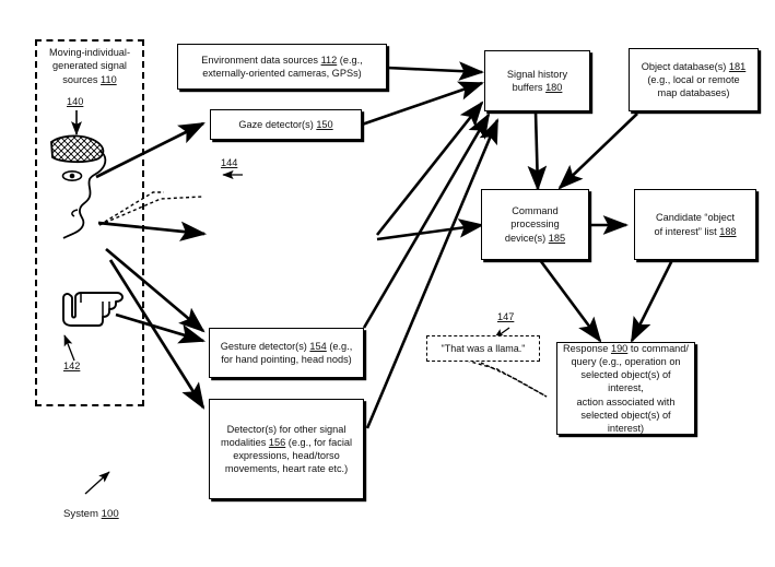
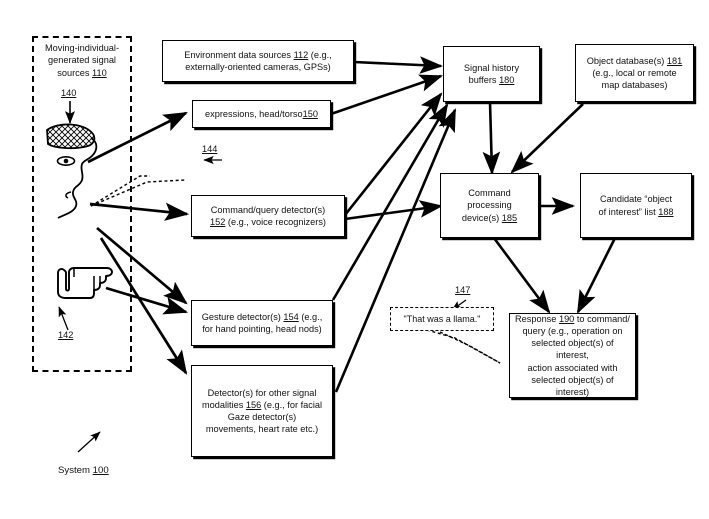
  Moving-individual-
  generated signal
  sources 110
  140
  142
  144
  147
  System 100
  "That was a llama."
  Environment data sources 112 (e.g.,
  externally-oriented cameras, GPSs)
- Gaze detector(s) 150
+ expressions, head/torso150
+ Command/query detector(s)
+ 152 (e.g., voice recognizers)
  Gesture detector(s) 154 (e.g.,
  for hand pointing, head nods)
  Detector(s) for other signal
  modalities 156 (e.g., for facial
- expressions, head/torso
+ Gaze detector(s)
  movements, heart rate etc.)
  Signal history
  buffers 180
  Object database(s) 181
  (e.g., local or remote
  map databases)
  Command
  processing
  device(s) 185
  Candidate “object
  of interest” list 188
  Response 190 to command/
  query (e.g., operation on
  selected object(s) of interest,
  action associated with
  selected object(s) of interest)
